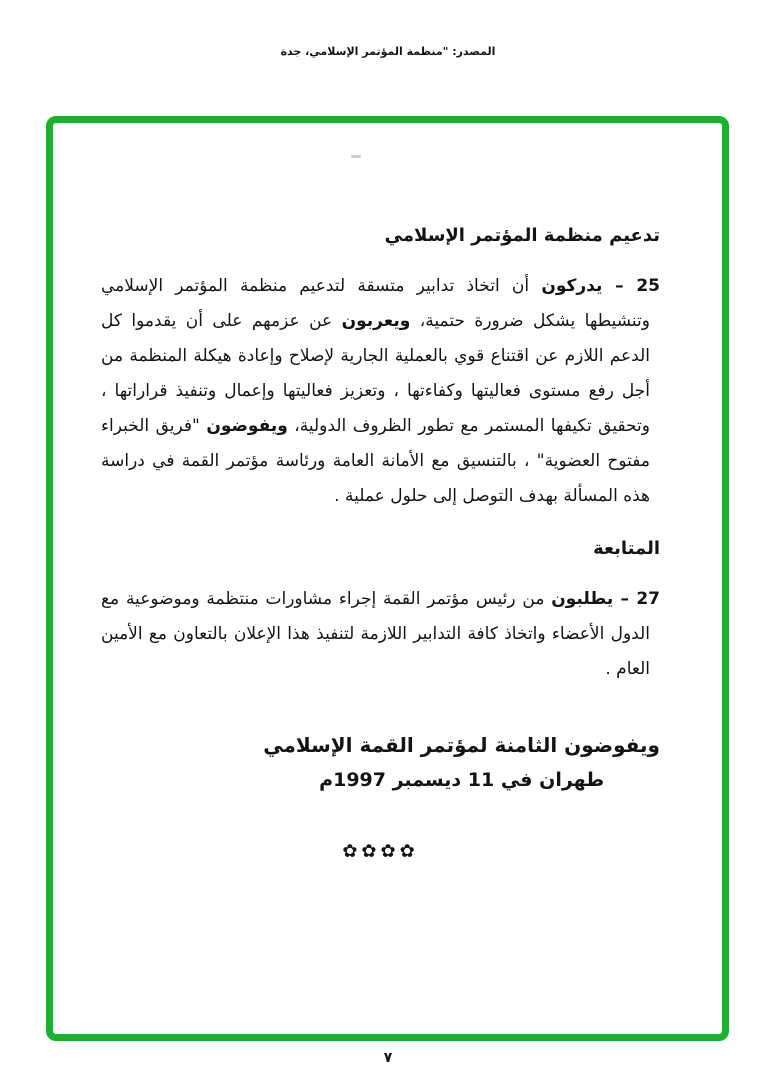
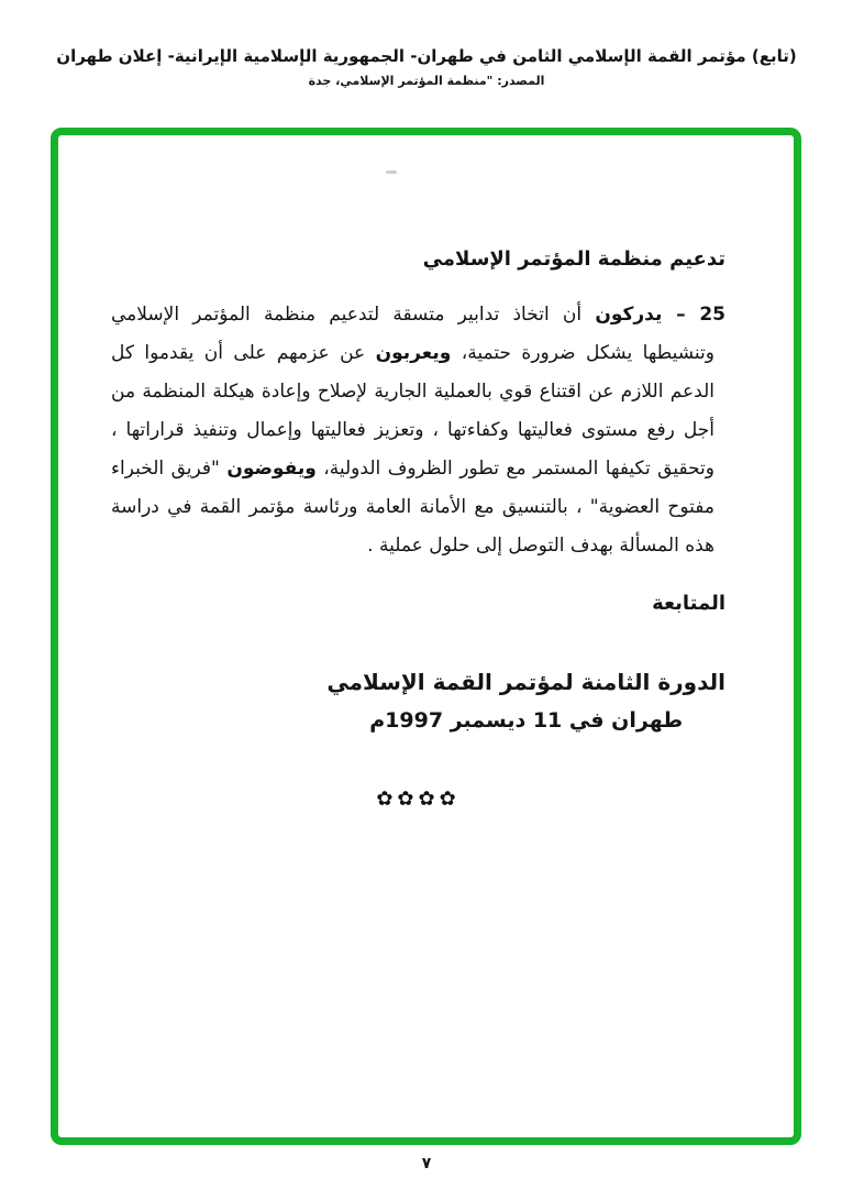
+ (تابع) مؤتمر القمة الإسلامي الثامن في طهران- الجمهورية الإسلامية الإيرانية- إعلان طهران
  المصدر: "منظمة المؤتمر الإسلامي، جدة
  تدعيم منظمة المؤتمر الإسلامي
  25 – يدركون أن اتخاذ تدابير متسقة لتدعيم منظمة المؤتمر الإسلامي وتنشيطها يشكل ضرورة حتمية، ويعربون عن عزمهم على أن يقدموا كل الدعم اللازم عن اقتناع قوي بالعملية الجارية لإصلاح وإعادة هيكلة المنظمة من أجل رفع مستوى فعاليتها وكفاءتها ، وتعزيز فعاليتها وإعمال وتنفيذ قراراتها ، وتحقيق تكيفها المستمر مع تطور الظروف الدولية، ويفوضون "فريق الخبراء مفتوح العضوية" ، بالتنسيق مع الأمانة العامة ورئاسة مؤتمر القمة في دراسة هذه المسألة بهدف التوصل إلى حلول عملية .
  المتابعة
- 27 – يطلبون من رئيس مؤتمر القمة إجراء مشاورات منتظمة وموضوعية مع الدول الأعضاء واتخاذ كافة التدابير اللازمة لتنفيذ هذا الإعلان بالتعاون مع الأمين العام .
- ويفوضون الثامنة لمؤتمر القمة الإسلامي
+ الدورة الثامنة لمؤتمر القمة الإسلامي
  طهران في 11 ديسمبر 1997م
  ✿✿✿✿
  ٧
